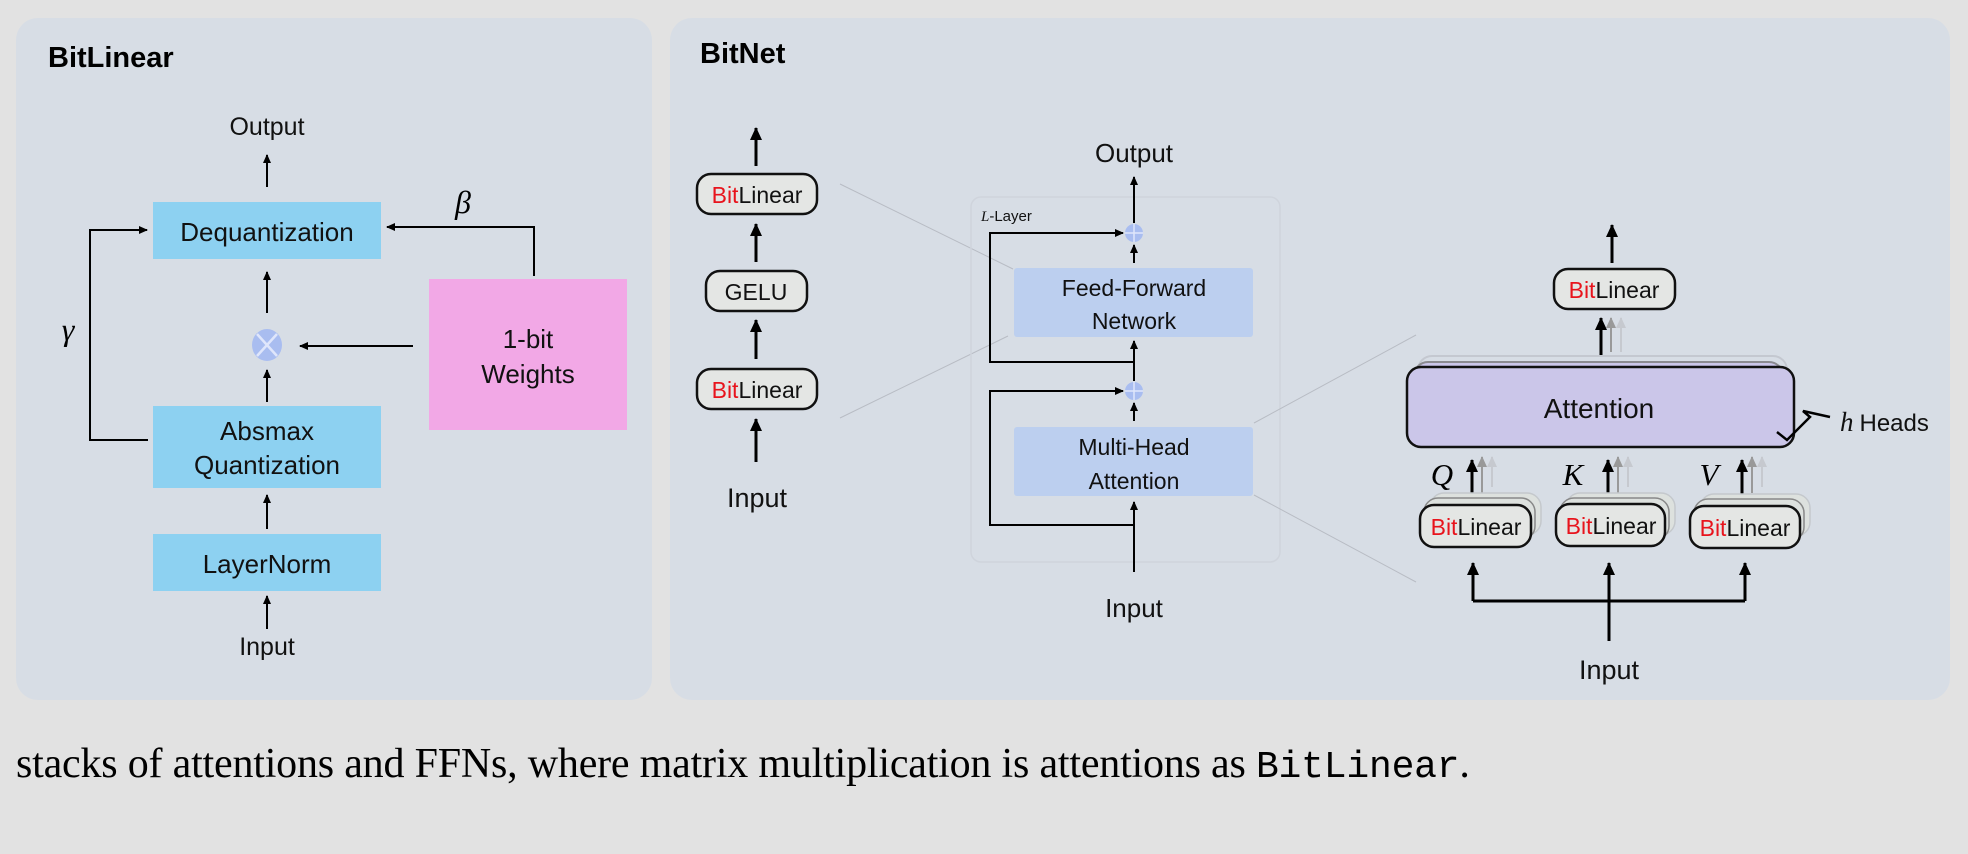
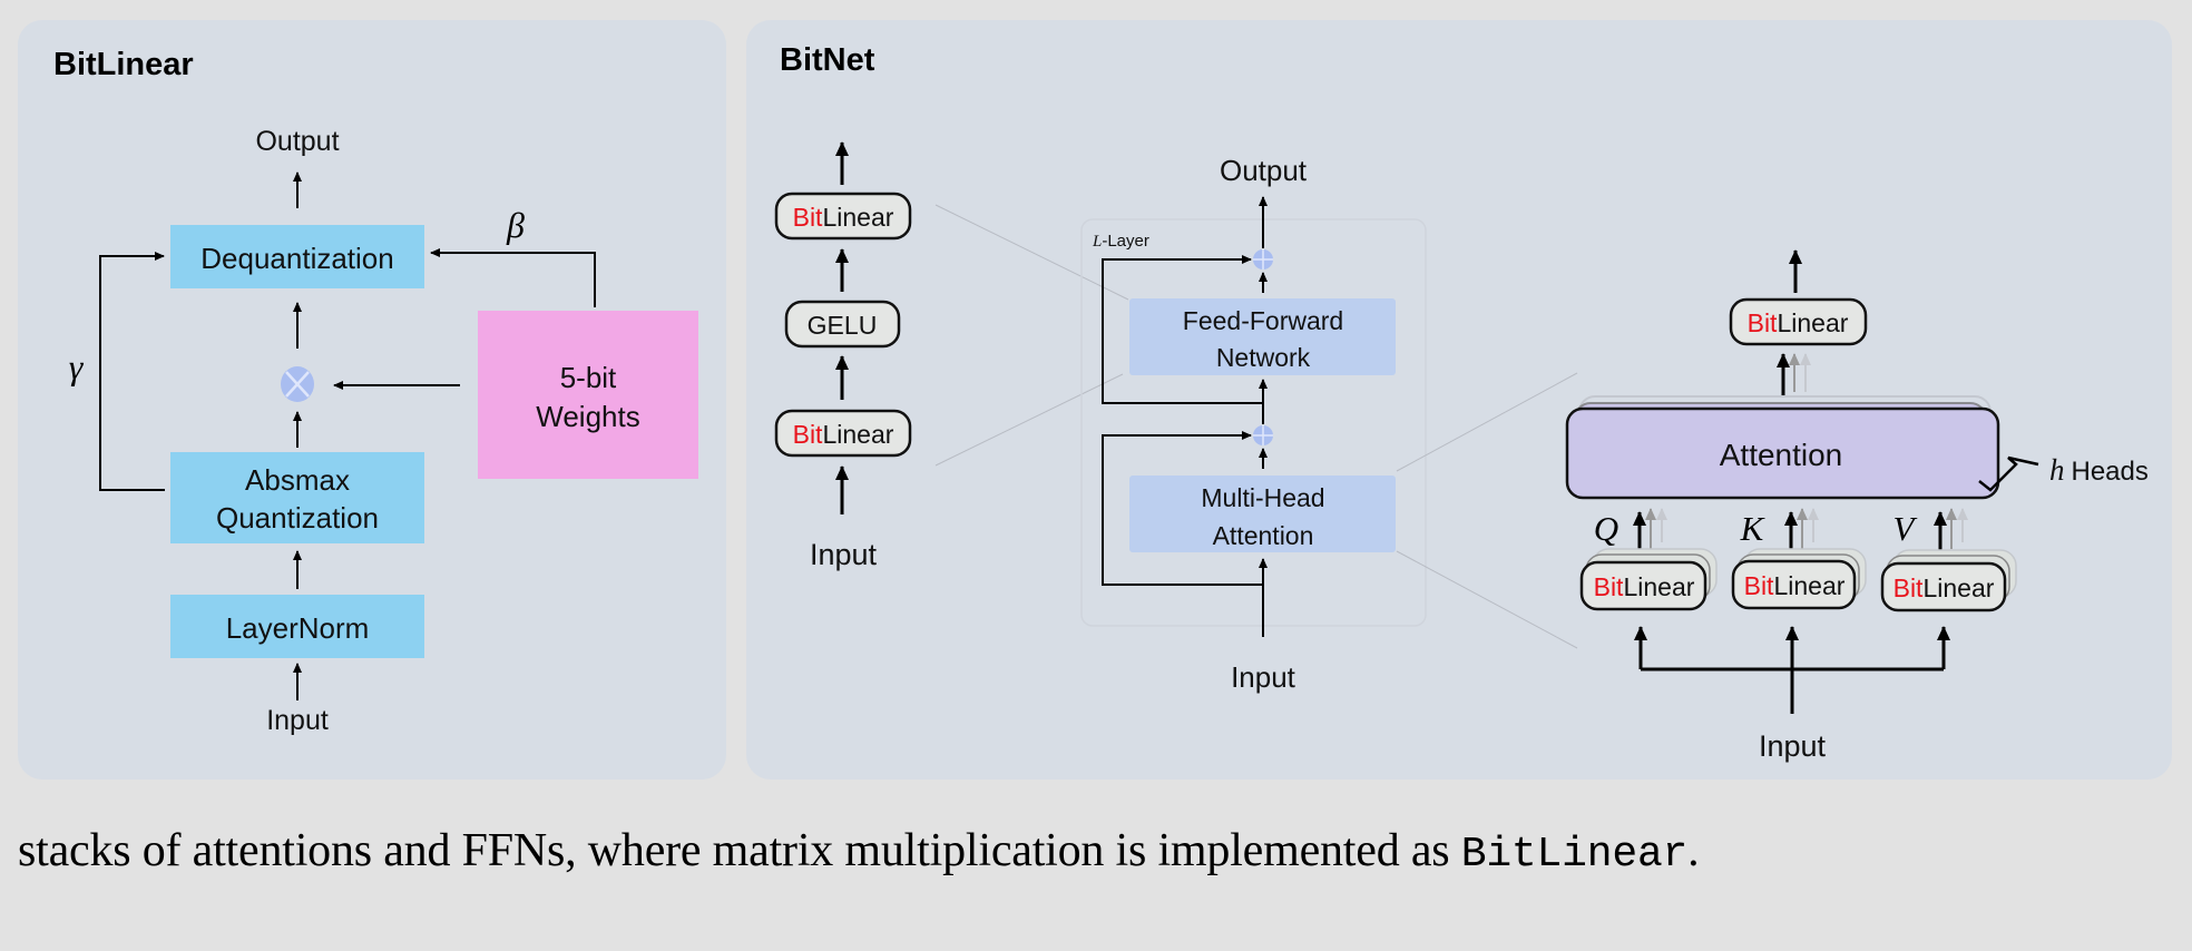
  BitLinear
  BitNet
  Output
  Dequantization
  Absmax
  Quantization
  LayerNorm
  Input
  γ
  β
- 1-bit
+ 5-bit
  Weights
  BitLinear
  GELU
  BitLinear
  Input
  Output
  L-Layer
  Feed-Forward
  Network
  Multi-Head
  Attention
  Input
  BitLinear
  Attention
  h Heads
  Q
  K
  V
  BitLinear
  BitLinear
  BitLinear
  Input
- stacks of attentions and FFNs, where matrix multiplication is attentions as BitLinear.
+ stacks of attentions and FFNs, where matrix multiplication is implemented as BitLinear.
